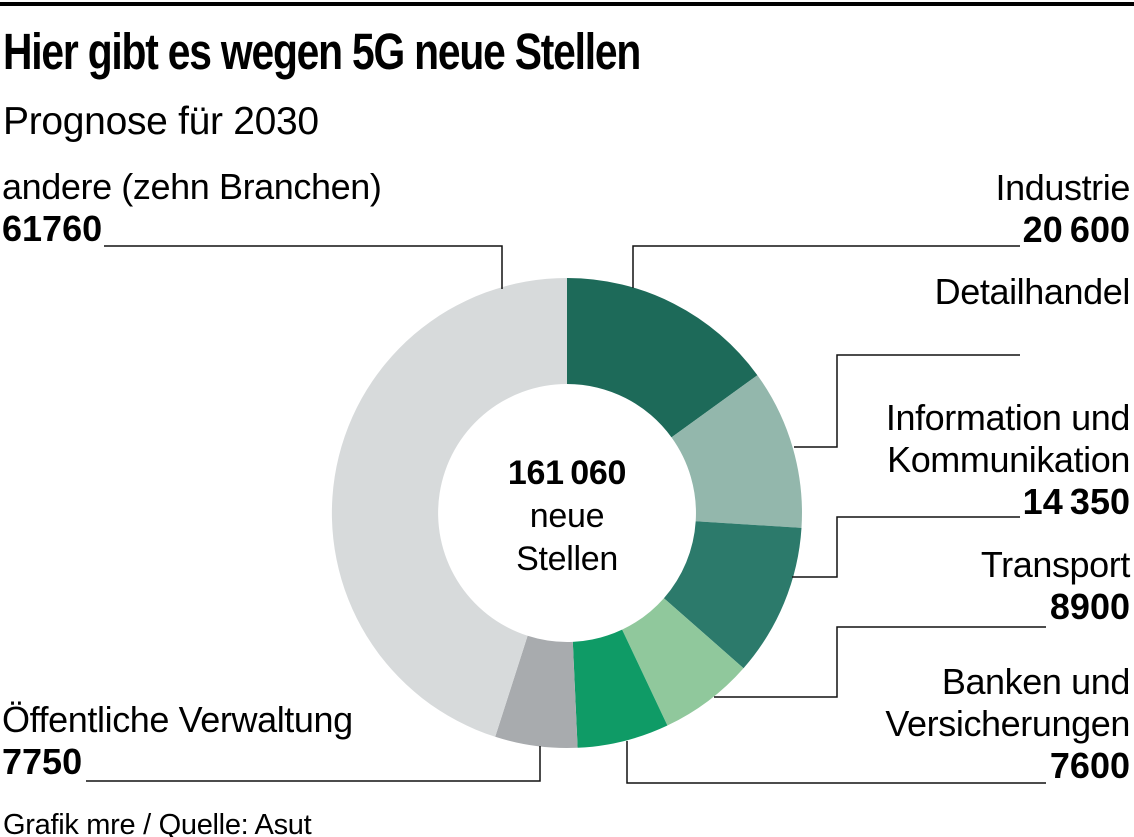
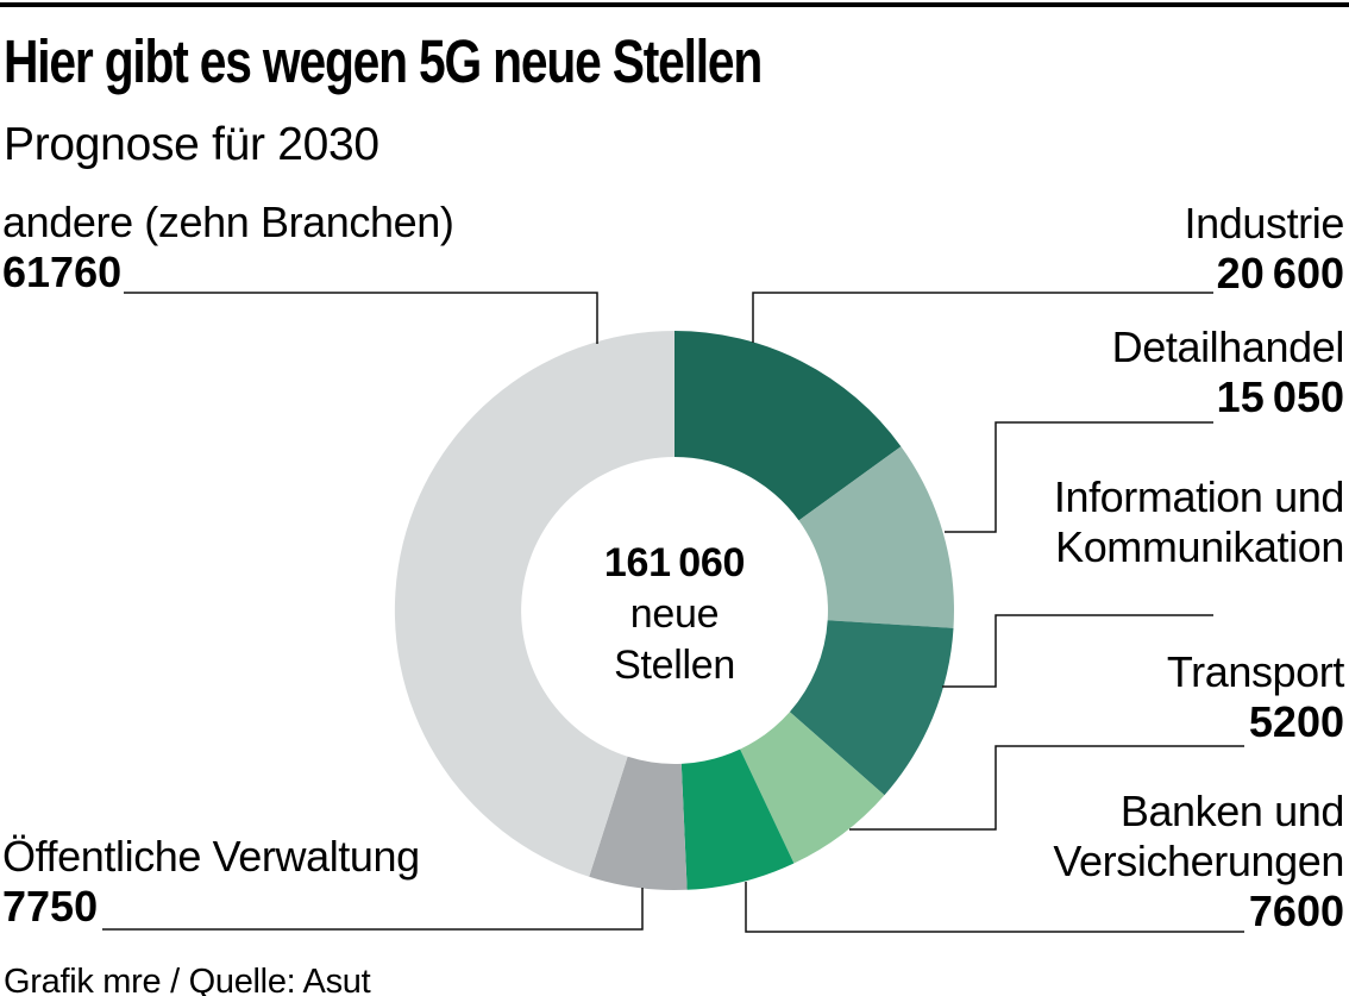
  Hier gibt es wegen 5G neue Stellen
  Prognose für 2030
  andere (zehn Branchen)
  61760
  Öffentliche Verwaltung
  7750
  Industrie
  20 600
  Detailhandel
+ 15 050
  Information und
  Kommunikation
- 14 350
  Transport
- 8900
+ 5200
  Banken und
  Versicherungen
  7600
  161 060
  neue
  Stellen
  Grafik mre / Quelle: Asut
